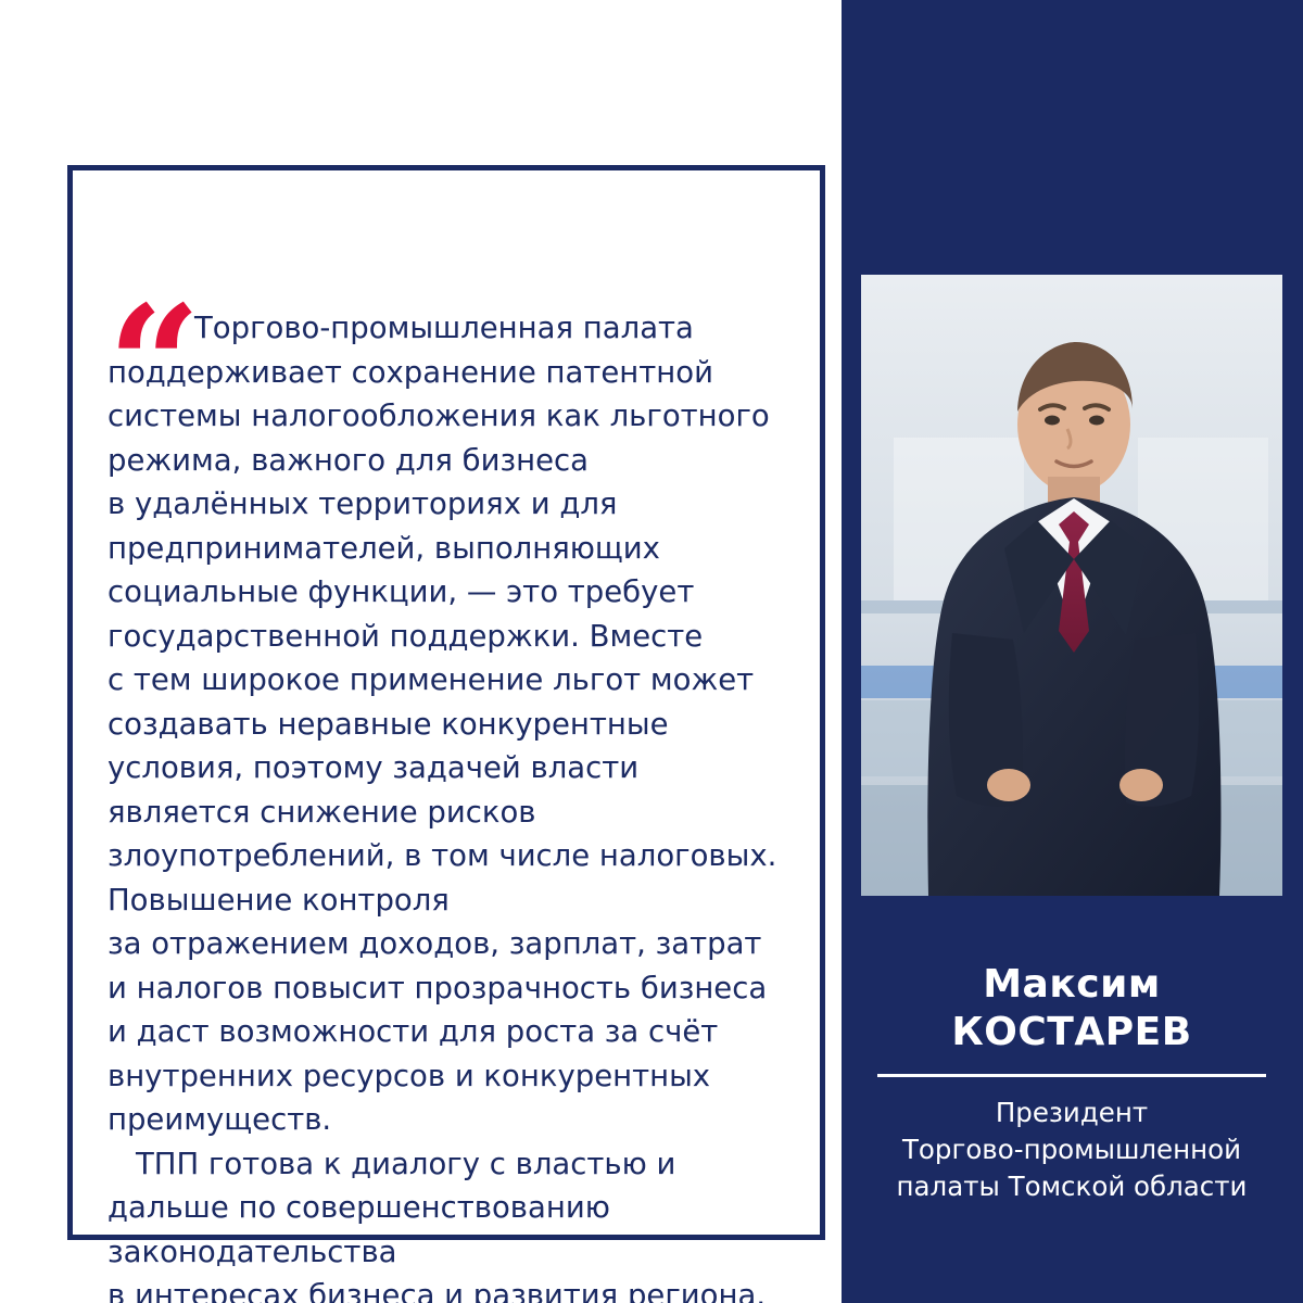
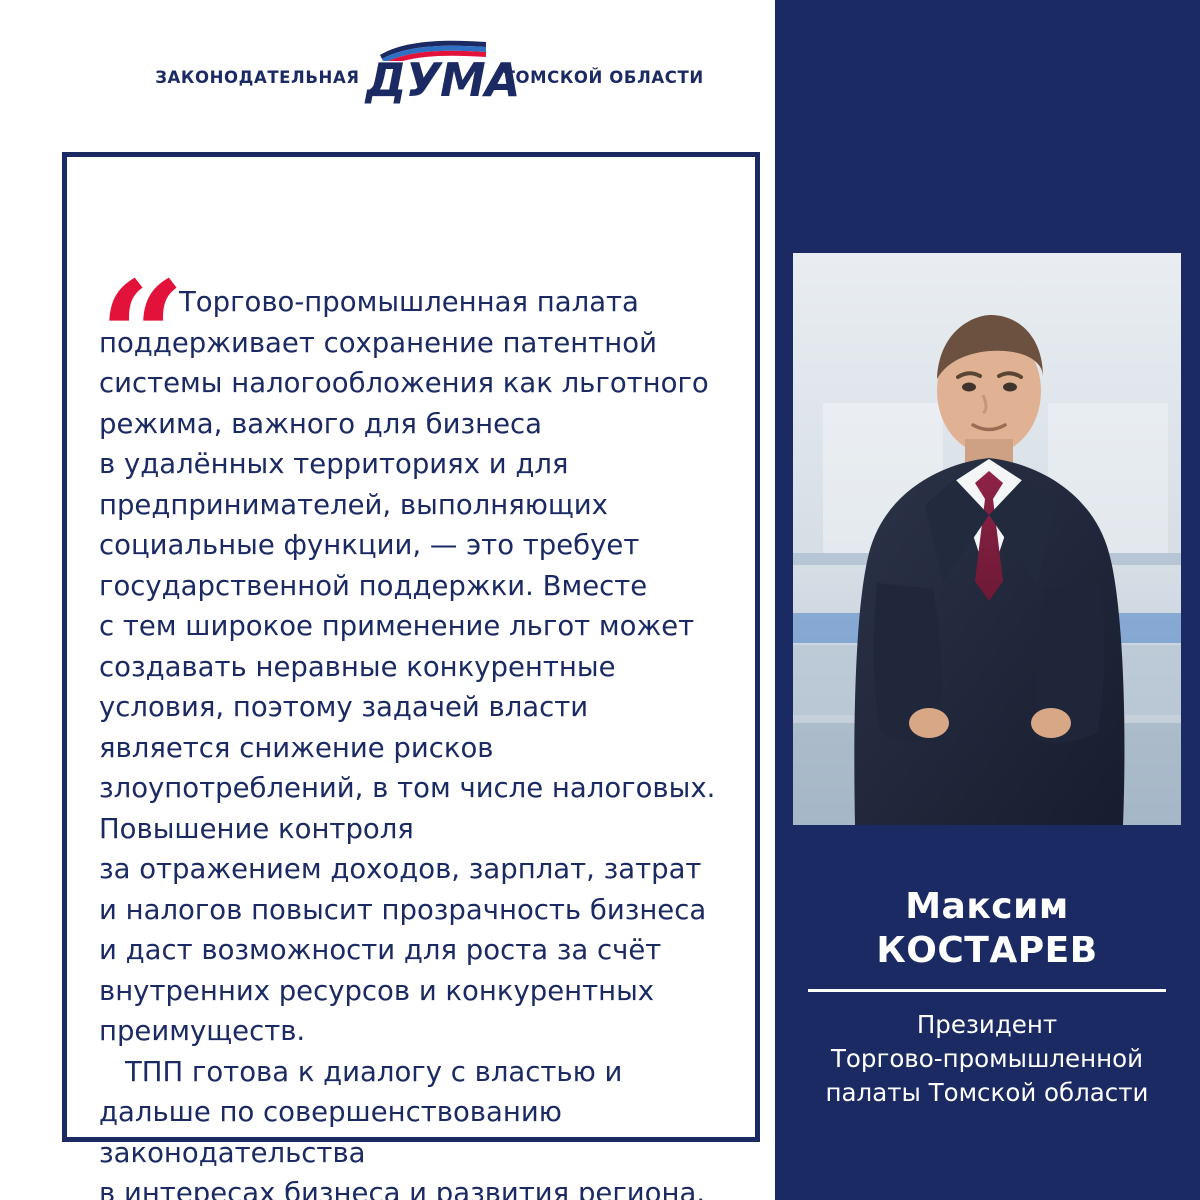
+ ЗАКОНОДАТЕЛЬНАЯ
+ ДУМА
+ ТОМСКОЙ ОБЛАСТИ
  “
  Торгово-промышленная палата поддерживает сохранение патентной системы налогообложения как льготного режима, важного для бизнеса
  в удалённых территориях и для предпринимателей, выполняющих социальные функции, — это требует государственной поддержки. Вместе
  с тем широкое применение льгот может создавать неравные конкурентные условия, поэтому задачей власти является снижение рисков злоупотреблений, в том числе налоговых. Повышение контроля
  за отражением доходов, зарплат, затрат
  и налогов повысит прозрачность бизнеса
  и даст возможности для роста за счёт внутренних ресурсов и конкурентных преимуществ.
  ТПП готова к диалогу с властью и дальше по совершенствованию законодательства
  в интересах бизнеса и развития региона.
  Максим
  КОСТАРЕВ
  Президент
  Торгово-промышленной
  палаты Томской области
